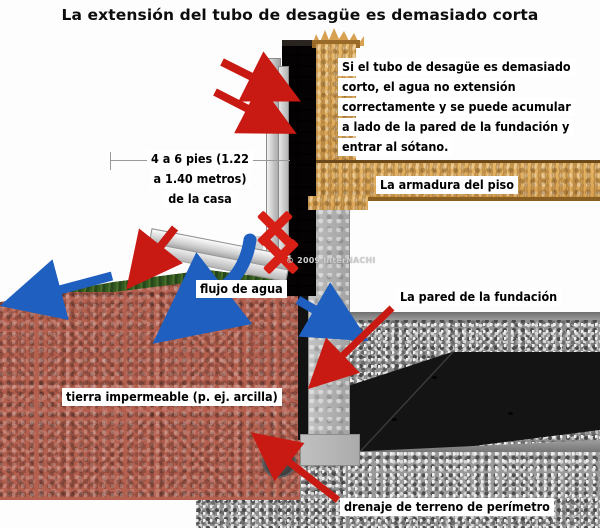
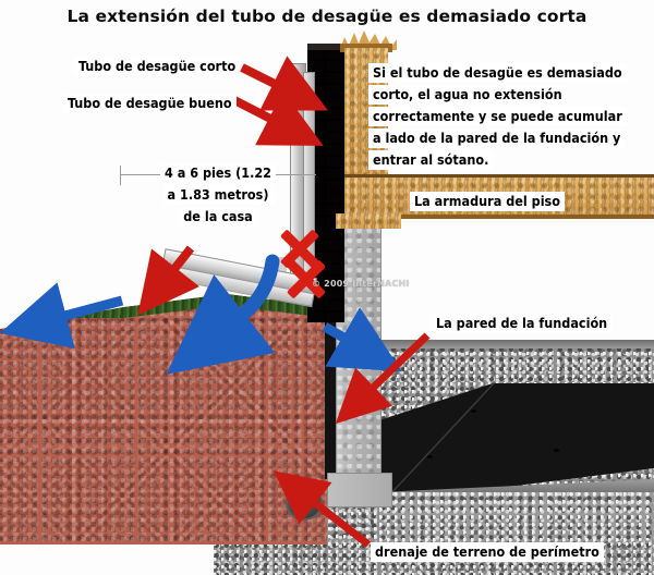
  La extensión del tubo de desagüe es demasiado corta
+ Tubo de desagüe corto
+ Tubo de desagüe bueno
- 4 a 6 pies (1.22 a 1.40 metros) de la casa
+ 4 a 6 pies (1.22 a 1.83 metros) de la casa
  Si el tubo de desagüe es demasiado corto, el agua no extensión correctamente y se puede acumular a lado de la pared de la fundación y entrar al sótano.
  La armadura del piso
- flujo de agua
- tierra impermeable (p. ej. arcilla)
  La pared de la fundación
  drenaje de terreno de perímetro
  © 2009 InterNACHI
